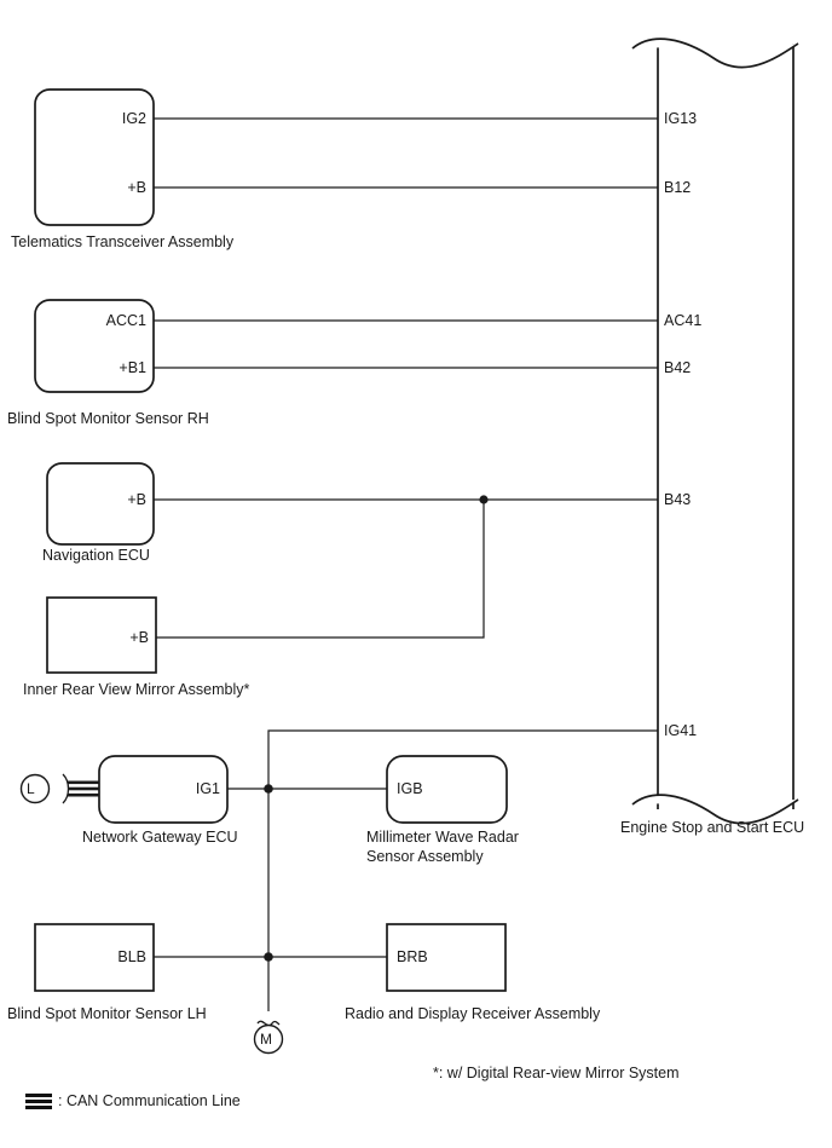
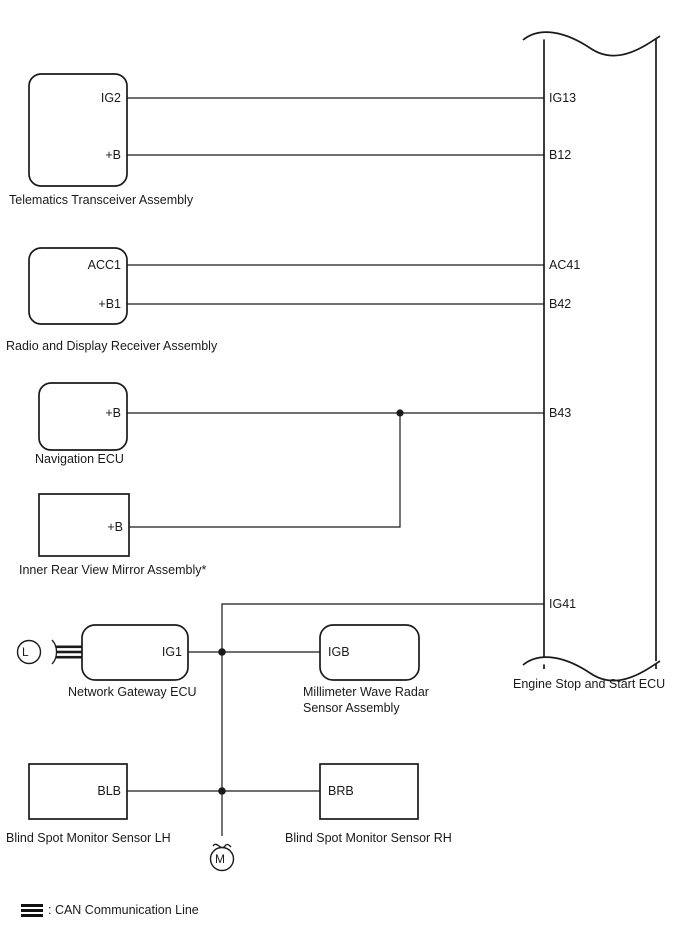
  IG13
  B12
  AC41
  B42
  B43
  IG41
  Engine Stop and Start ECU
  IG2
  +B
  Telematics Transceiver Assembly
  ACC1
  +B1
- Blind Spot Monitor Sensor RH
+ Radio and Display Receiver Assembly
  +B
  Navigation ECU
  +B
  Inner Rear View Mirror Assembly*
  IG1
  Network Gateway ECU
  IGB
  Millimeter Wave Radar
  Sensor Assembly
  BLB
  Blind Spot Monitor Sensor LH
  BRB
- Radio and Display Receiver Assembly
+ Blind Spot Monitor Sensor RH
  L
  M
- *: w/ Digital Rear-view Mirror System
  : CAN Communication Line
